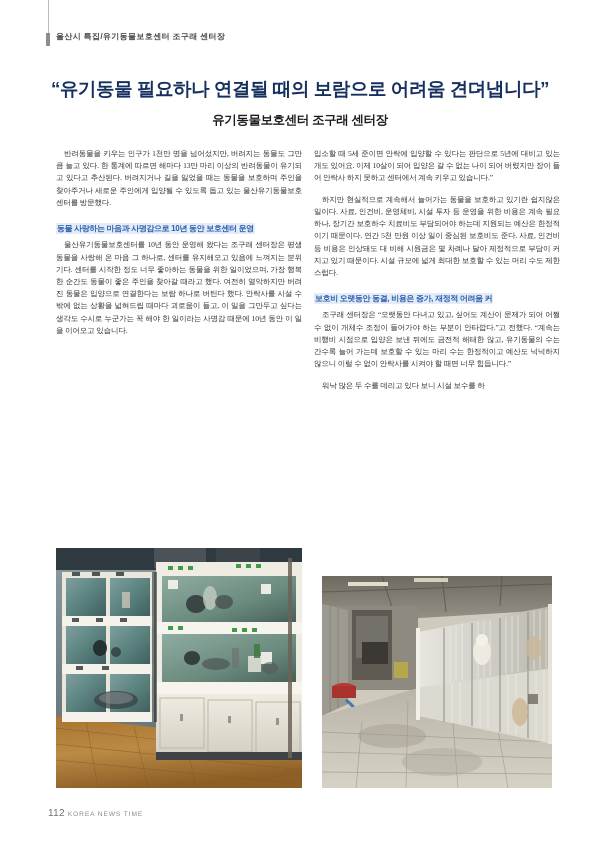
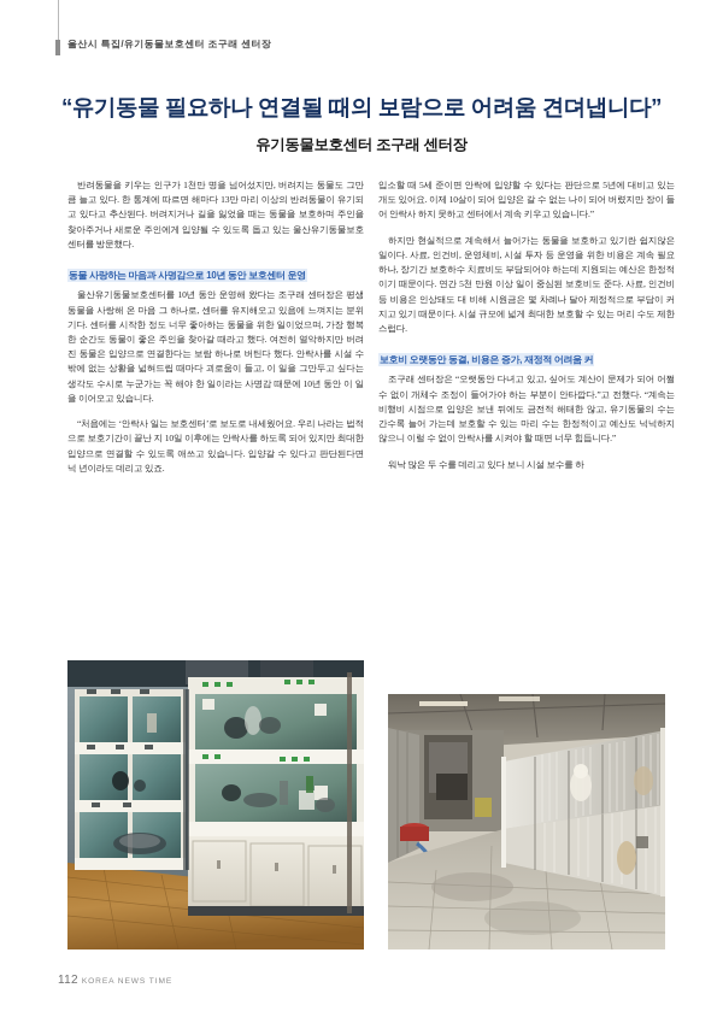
  울산시 특집/유기동물보호센터 조구래 센터장
  “유기동물 필요하나 연결될 때의 보람으로 어려움 견뎌냅니다”
  유기동물보호센터 조구래 센터장
  반려동물을 키우는 인구가 1천만 명을 넘어섰지만, 버려지는 동물도 그만큼 늘고 있다. 한 통계에 따르면 해마다 13만 마리 이상의 반려동물이 유기되고 있다고 추산된다. 버려지거나 길을 잃었을 때는 동물을 보호하며 주인을 찾아주거나 새로운 주인에게 입양될 수 있도록 돕고 있는 울산유기동물보호센터를 방문했다.
  동물 사랑하는 마음과 사명감으로 10년 동안 보호센터 운영
  울산유기동물보호센터를 10년 동안 운영해 왔다는 조구래 센터장은 평생 동물을 사랑해 온 마음 그 하나로, 센터를 유지해오고 있음에 느껴지는 분위기다. 센터를 시작한 정도 너무 좋아하는 동물을 위한 일이었으며, 가장 행복한 순간도 동물이 좋은 주인을 찾아갈 때라고 했다. 여전히 열악하지만 버려진 동물은 입양으로 연결한다는 보람 하나로 버틴다 했다. 안락사를 시설 수밖에 없는 상황을 넓혀드립 때마다 괴로움이 들고, 이 일을 그만두고 싶다는 생각도 수시로 누군가는 꼭 해야 한 일이라는 사명감 때문에 10년 동안 이 일을 이어오고 있습니다.
+ “처음에는 ‘안락사 일는 보호센터’로 보도로 내세웠어요. 우리 나라는 법적으로 보호기간이 끝난 지 10일 이후에는 안락사를 하도록 되어 있지만 최대한 입양으로 연결할 수 있도록 애쓰고 있습니다. 입양갈 수 있다고 판단된다면 넉 년이라도 데리고 있죠.
  입소할 때 5세 준이면 안락에 입양할 수 있다는 판단으로 5년에 대비고 있는 개도 있어요. 이제 10살이 되어 입양은 갈 수 없는 나이 되어 버렸지만 장이 들어 안락사 하지 못하고 센터에서 계속 키우고 있습니다.”
  하지만 현실적으로 계속해서 늘어가는 동물을 보호하고 있기란 쉽지않은 일이다. 사료, 인건비, 운영체비, 시설 투자 등 운영을 위한 비용은 계속 필요하나, 장기간 보호하수 치료비도 부담되어야 하는데 지원되는 예산은 한정적이기 때문이다. 연간 5천 만원 이상 일이 중심된 보호비도 준다. 사료, 인건비 등 비용은 인상돼도 대 비해 시원금은 몇 차례나 달아 제정적으로 부담이 커지고 있기 때문이다. 시설 규모에 넓게 최대한 보호할 수 있는 머리 수도 제한스럽다.
  보호비 오랫동안 동결, 비용은 증가, 재정적 어려움 커
  조구래 센터장은 “오랫동안 다녀고 있고, 싶어도 계산이 문제가 되어 어쩔 수 없이 개체수 조정이 들어가야 하는 부분이 안타깝다.”고 전했다. “계속는 비행비 시점으로 입양은 보낸 뒤에도 금전적 해태한 않고, 유기동물의 수는 간수록 늘어 가는데 보호할 수 있는 마리 수는 한정적이고 예산도 넉넉하지 않으니 이럴 수 없이 안락사를 시켜야 할 때면 너무 힘듭니다.”
  워낙 많은 두 수를 데리고 있다 보니 시설 보수를 하
